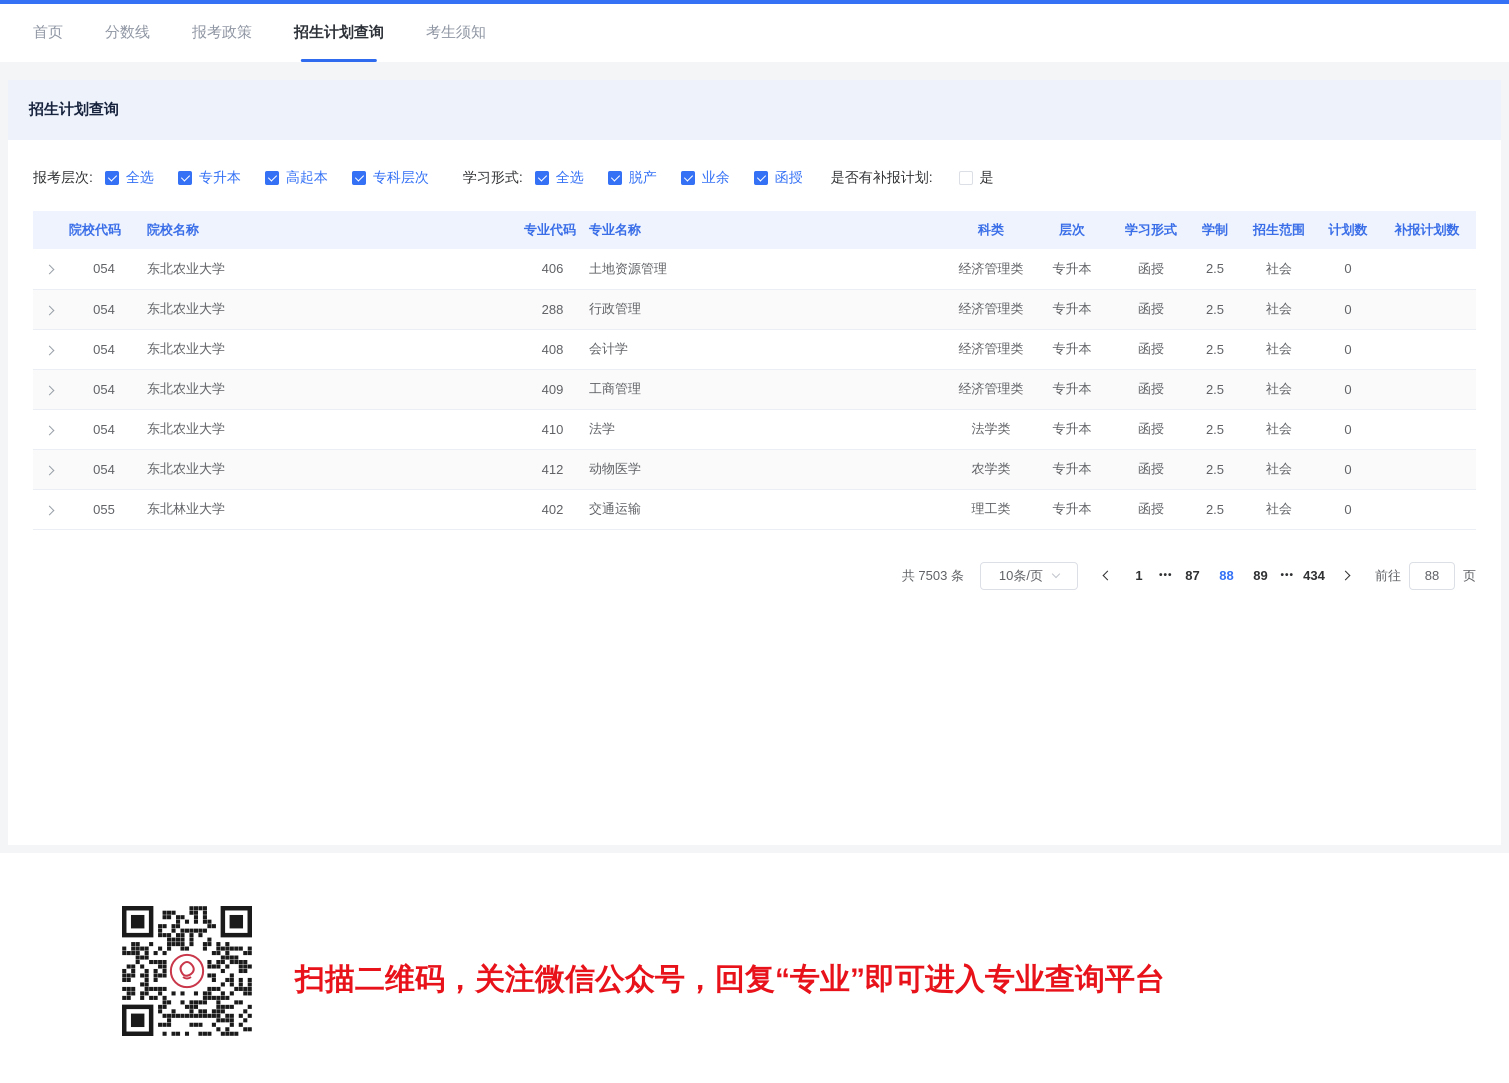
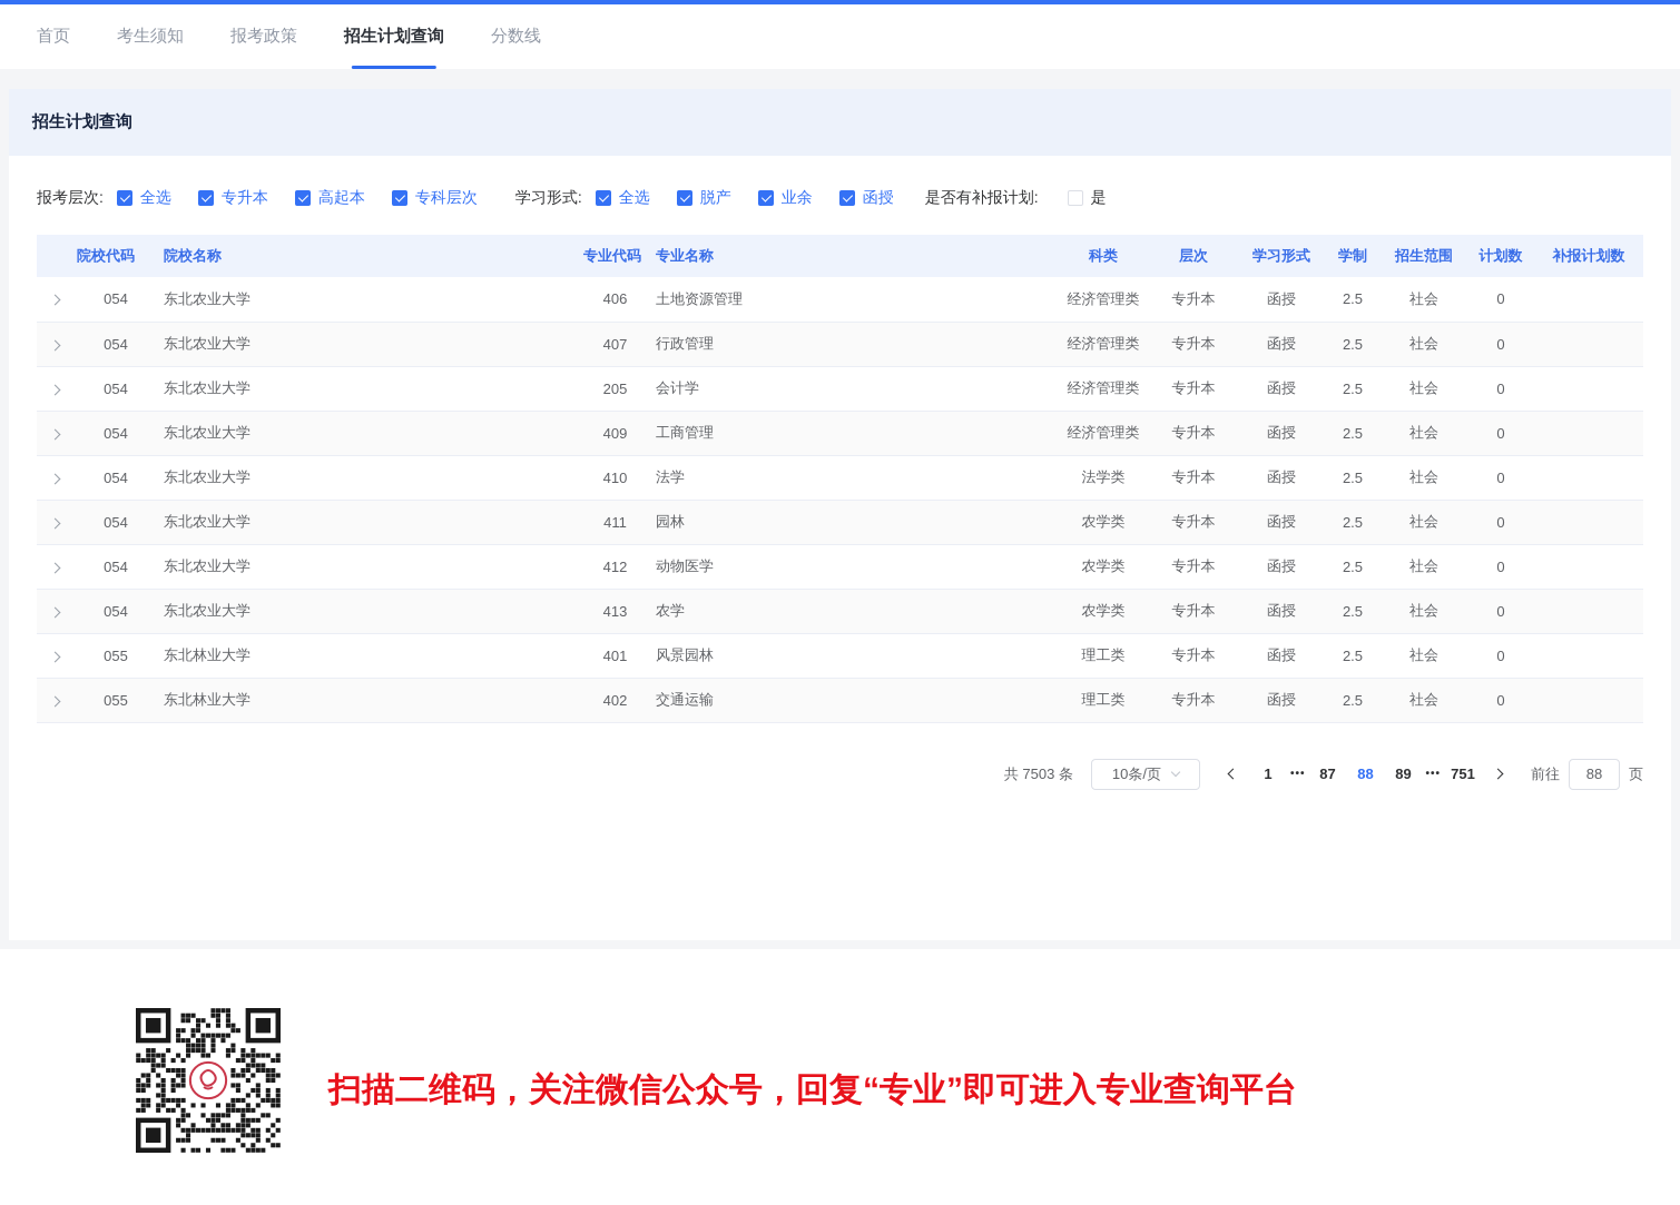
  首页
- 分数线
+ 考生须知
  报考政策
  招生计划查询
- 考生须知
+ 分数线
  招生计划查询
  报考层次:
  全选
  专升本
  高起本
  专科层次
  学习形式:
  全选
  脱产
  业余
  函授
  是否有补报计划:
  是
  	院校代码	院校名称	专业代码	专业名称	科类	层次	学习形式	学制	招生范围	计划数	补报计划数
  	054	东北农业大学	406	土地资源管理	经济管理类	专升本	函授	2.5	社会	0
- 	054	东北农业大学	288	行政管理	经济管理类	专升本	函授	2.5	社会	0
+ 	054	东北农业大学	407	行政管理	经济管理类	专升本	函授	2.5	社会	0
- 	054	东北农业大学	408	会计学	经济管理类	专升本	函授	2.5	社会	0
+ 	054	东北农业大学	205	会计学	经济管理类	专升本	函授	2.5	社会	0
  	054	东北农业大学	409	工商管理	经济管理类	专升本	函授	2.5	社会	0
  	054	东北农业大学	410	法学	法学类	专升本	函授	2.5	社会	0
+ 	054	东北农业大学	411	园林	农学类	专升本	函授	2.5	社会	0
  	054	东北农业大学	412	动物医学	农学类	专升本	函授	2.5	社会	0
+ 	054	东北农业大学	413	农学	农学类	专升本	函授	2.5	社会	0
+ 	055	东北林业大学	401	风景园林	理工类	专升本	函授	2.5	社会	0
  	055	东北林业大学	402	交通运输	理工类	专升本	函授	2.5	社会	0
  共 7503 条
  10条/页
  1
  •••
  87
  88
  89
  •••
- 434
+ 751
  前往
  88
  页
  扫描二维码，关注微信公众号，回复“专业”即可进入专业查询平台
